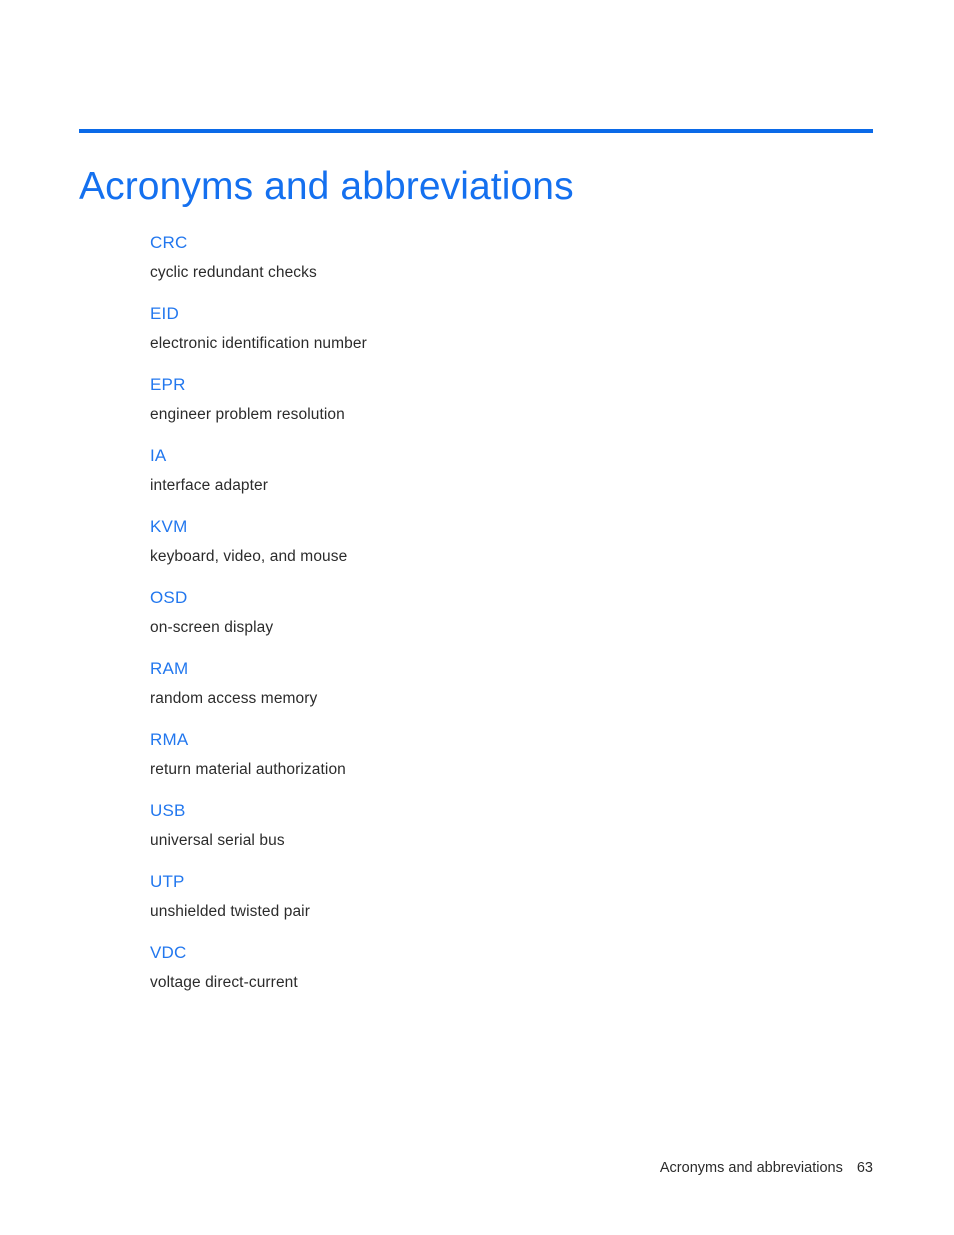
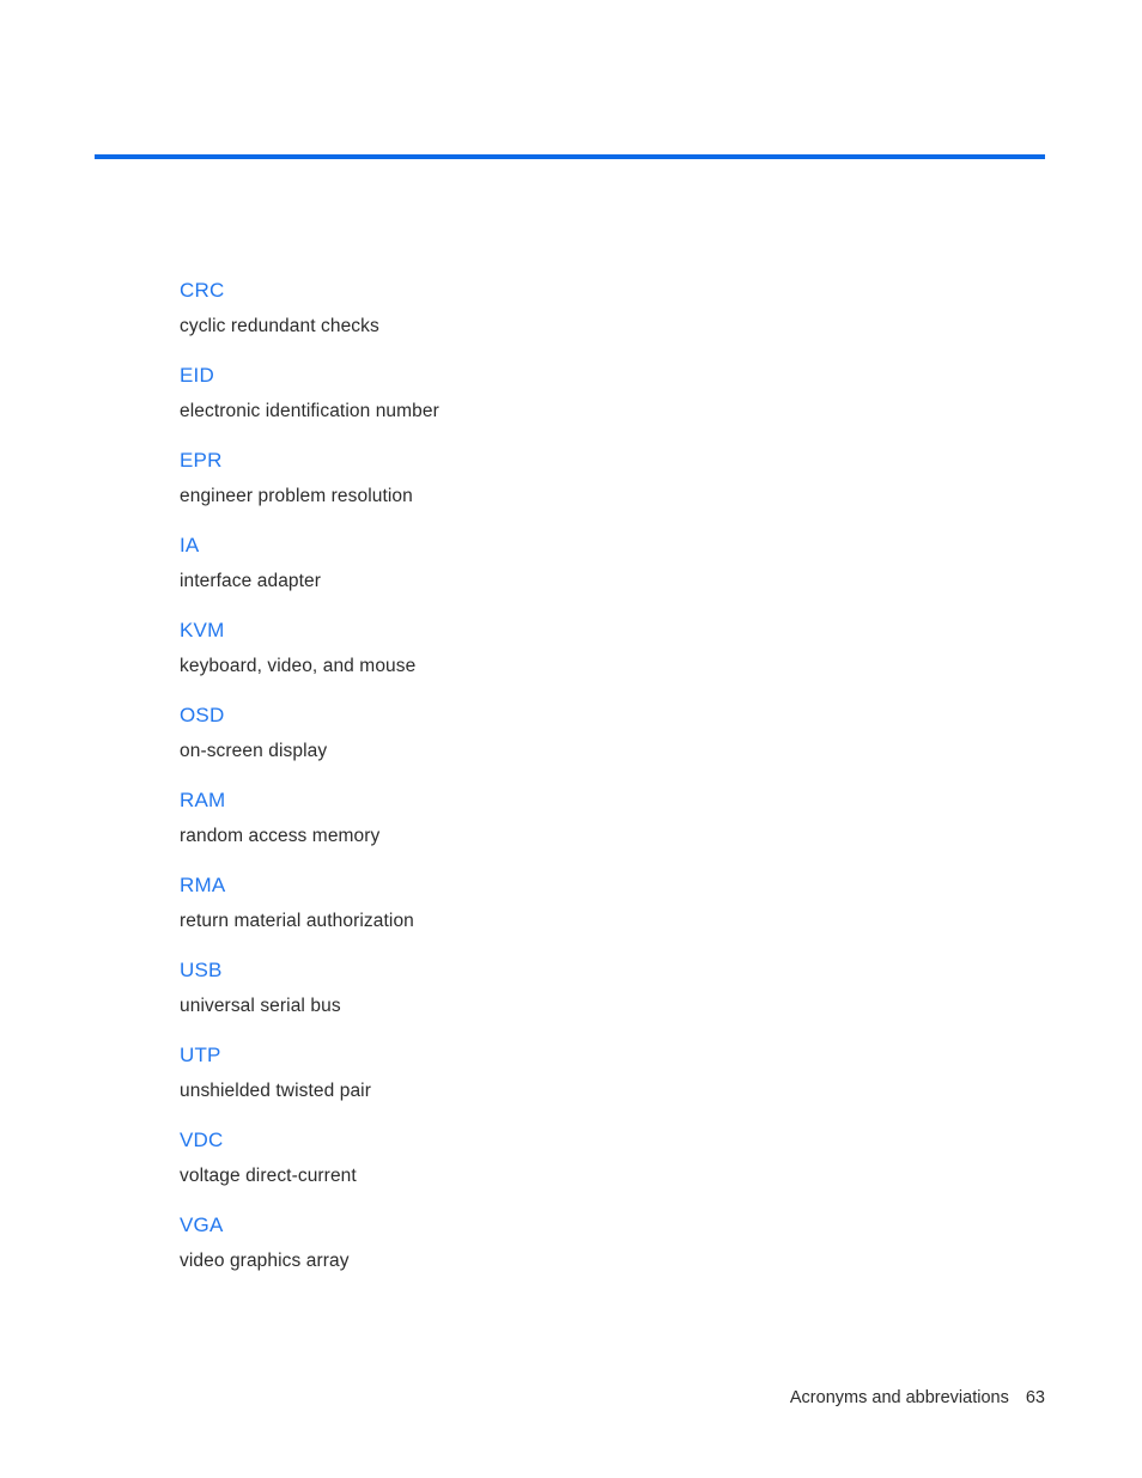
- Acronyms and abbreviations
  CRC
  cyclic redundant checks
  EID
  electronic identification number
  EPR
  engineer problem resolution
  IA
  interface adapter
  KVM
  keyboard, video, and mouse
  OSD
  on-screen display
  RAM
  random access memory
  RMA
  return material authorization
  USB
  universal serial bus
  UTP
  unshielded twisted pair
  VDC
  voltage direct-current
+ VGA
+ video graphics array
  Acronyms and abbreviations 63
